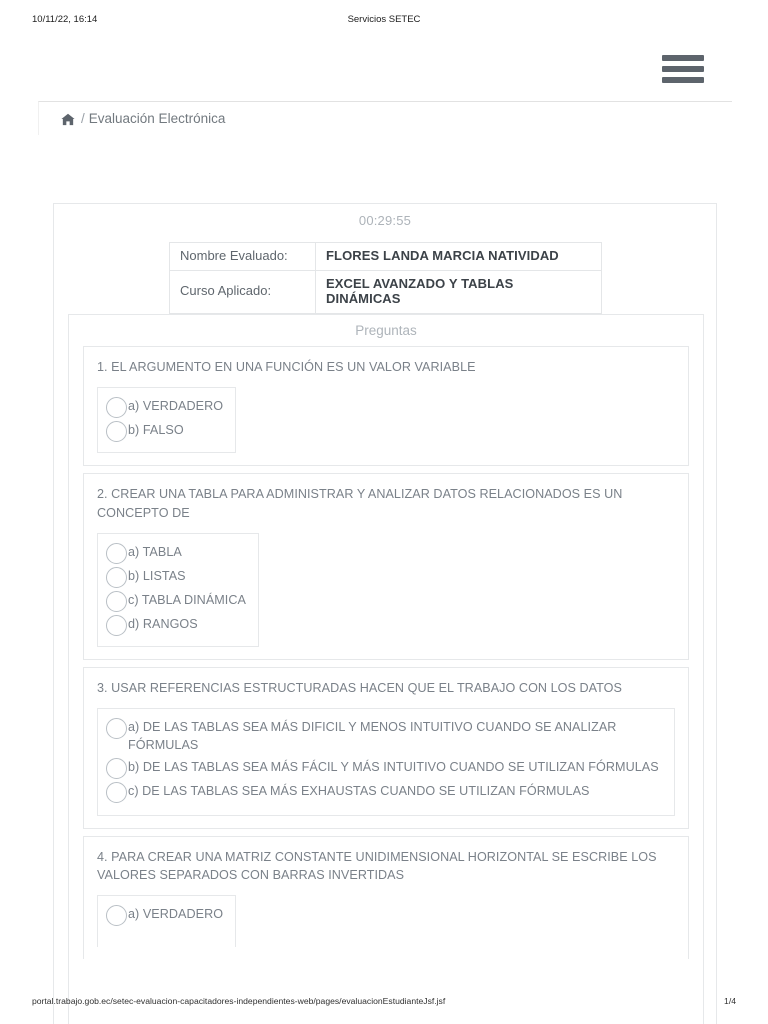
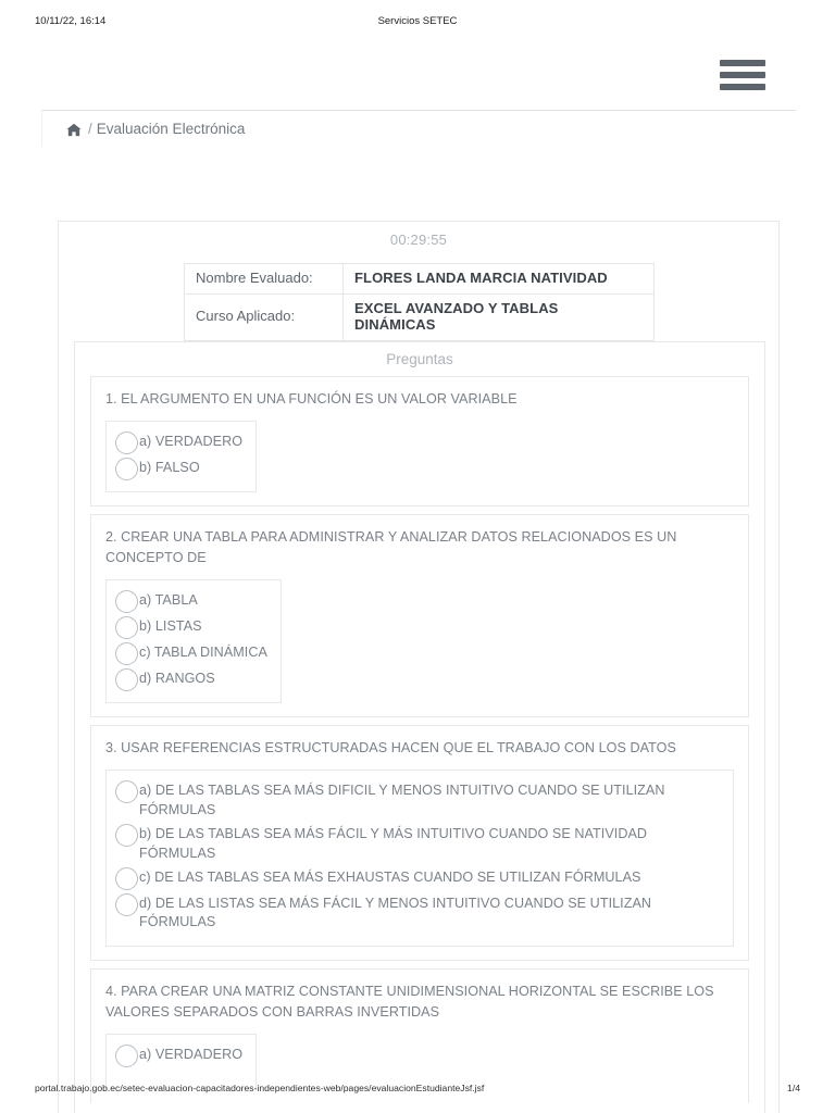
  10/11/22, 16:14
  Servicios SETEC
  /
  Evaluación Electrónica
  00:29:55
  Nombre Evaluado:	FLORES LANDA MARCIA NATIVIDAD
  Curso Aplicado:	EXCEL AVANZADO Y TABLAS DINÁMICAS
  Preguntas
  1. EL ARGUMENTO EN UNA FUNCIÓN ES UN VALOR VARIABLE
  a) VERDADERO
  b) FALSO
  2. CREAR UNA TABLA PARA ADMINISTRAR Y ANALIZAR DATOS RELACIONADOS ES UN CONCEPTO DE
  a) TABLA
  b) LISTAS
  c) TABLA DINÁMICA
  d) RANGOS
  3. USAR REFERENCIAS ESTRUCTURADAS HACEN QUE EL TRABAJO CON LOS DATOS
- a) DE LAS TABLAS SEA MÁS DIFICIL Y MENOS INTUITIVO CUANDO SE ANALIZAR FÓRMULAS
+ a) DE LAS TABLAS SEA MÁS DIFICIL Y MENOS INTUITIVO CUANDO SE UTILIZAN FÓRMULAS
- b) DE LAS TABLAS SEA MÁS FÁCIL Y MÁS INTUITIVO CUANDO SE UTILIZAN FÓRMULAS
+ b) DE LAS TABLAS SEA MÁS FÁCIL Y MÁS INTUITIVO CUANDO SE NATIVIDAD FÓRMULAS
  c) DE LAS TABLAS SEA MÁS EXHAUSTAS CUANDO SE UTILIZAN FÓRMULAS
+ d) DE LAS LISTAS SEA MÁS FÁCIL Y MENOS INTUITIVO CUANDO SE UTILIZAN FÓRMULAS
  4. PARA CREAR UNA MATRIZ CONSTANTE UNIDIMENSIONAL HORIZONTAL SE ESCRIBE LOS VALORES SEPARADOS CON BARRAS INVERTIDAS
  a) VERDADERO
  portal.trabajo.gob.ec/setec-evaluacion-capacitadores-independientes-web/pages/evaluacionEstudianteJsf.jsf
  1/4
